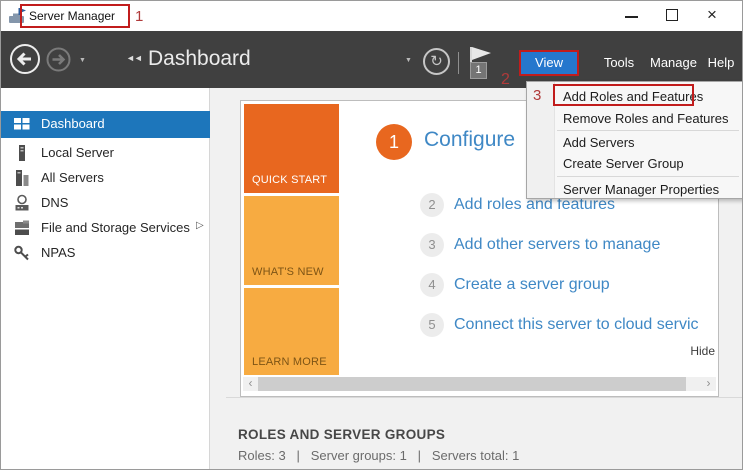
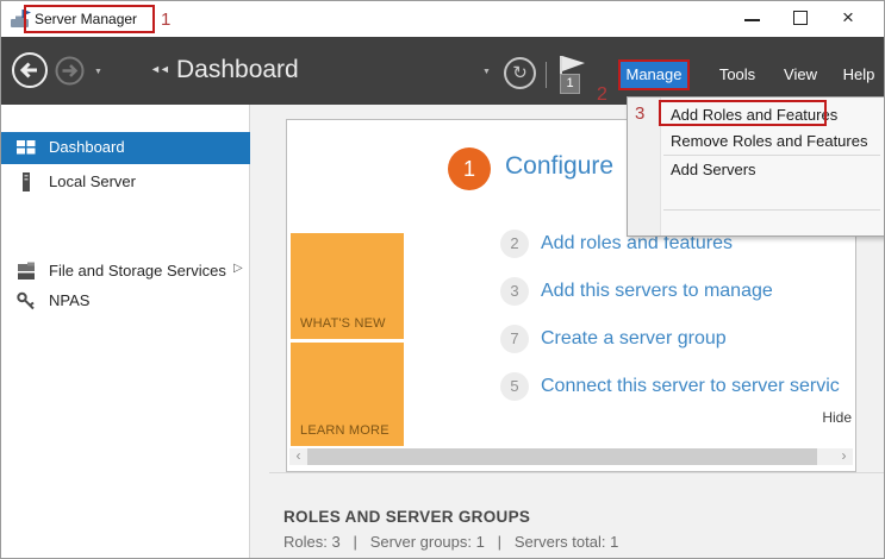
  Server Manager
  1
  ×
  ◄◄
  Dashboard
  ↻
  1
  2
- View
+ Manage
  Tools
- Manage
+ View
  Help
  Dashboard
  Local Server
- All Servers
- DNS
  File and Storage Services
  ▷
  NPAS
- QUICK START
  WHAT'S NEW
  LEARN MORE
  1
  Configure
  2
  Add roles and features
  3
- Add other servers to manage
+ Add this servers to manage
- 4
+ 7
  Create a server group
  5
- Connect this server to cloud servic
+ Connect this server to server servic
  Hide
  ‹
  ›
  3
  Add Roles and Features
  Remove Roles and Features
  Add Servers
- Create Server Group
- Server Manager Properties
  ROLES AND SERVER GROUPS
  Roles: 3 | Server groups: 1 | Servers total: 1
